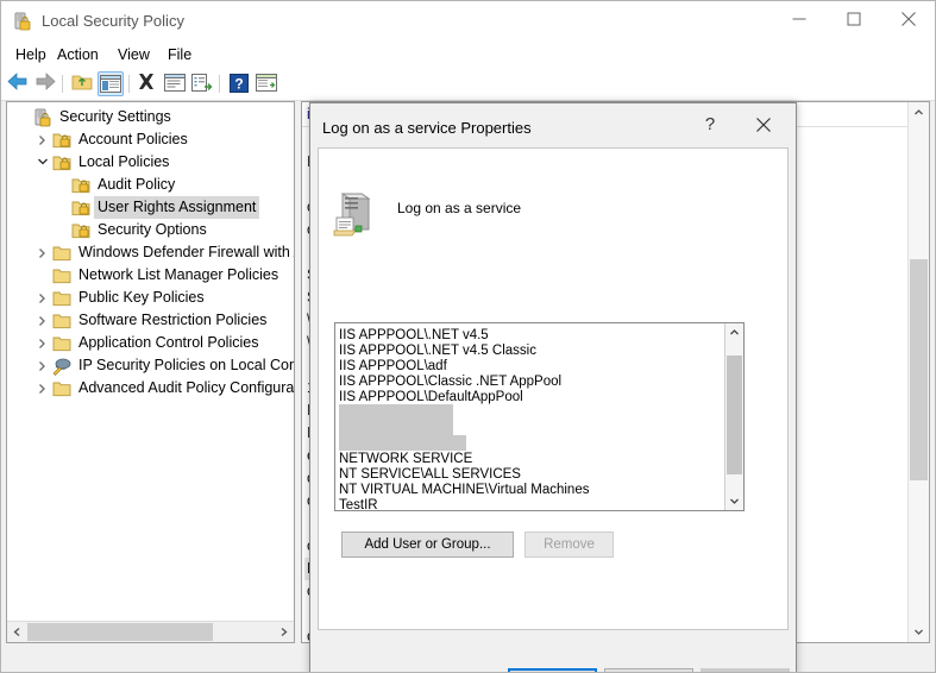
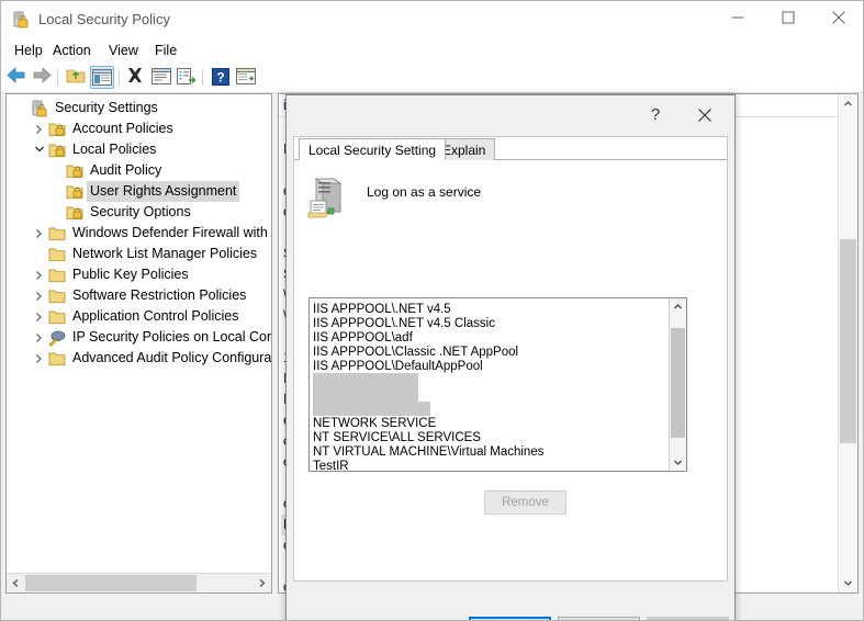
  Local Security Policy
  Help
  Action
  View
  File
  ?
  Security Settings
  Account Policies
  Local Policies
  Audit Policy
  User Rights Assignment
  Security Options
  Windows Defender Firewall with
  Network List Manager Policies
  Public Key Policies
  Software Restriction Policies
  Application Control Policies
  IP Security Policies on Local Co
  Advanced Audit Policy Configura
- Log on as a service Properties
  ?
+ Local Security Setting
+ Explain
  Log on as a service
  IIS APPPOOL\.NET v4.5
  IIS APPPOOL\.NET v4.5 Classic
  IIS APPPOOL\adf
  IIS APPPOOL\Classic .NET AppPool
  IIS APPPOOL\DefaultAppPool
  NETWORK SERVICE
  NT SERVICE\ALL SERVICES
  NT VIRTUAL MACHINE\Virtual Machines
  TestIR
- Add User or Group...
  Remove
